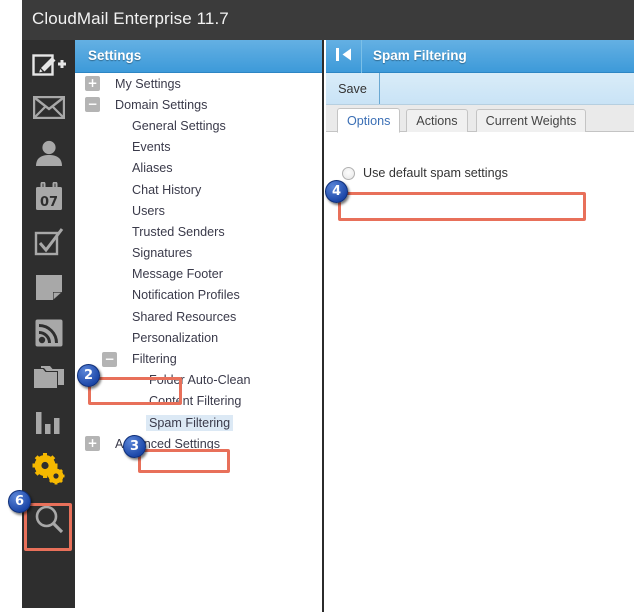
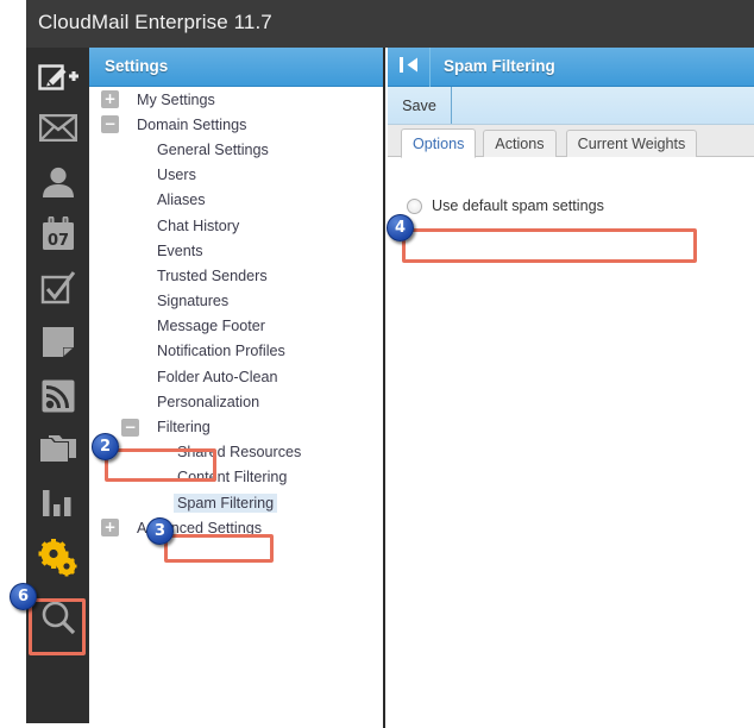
  CloudMail Enterprise 11.7
  07
  Settings
  +
  My Settings
  −
  Domain Settings
  General Settings
- Events
+ Users
  Aliases
  Chat History
- Users
+ Events
  Trusted Senders
  Signatures
  Message Footer
  Notification Profiles
- Shared Resources
+ Folder Auto-Clean
  Personalization
  −
  Filtering
- Folder Auto-Clean
+ Shared Resources
  Content Filtering
  Spam Filtering
  +
  Anced Settings
  Spam Filtering
  Save
  Options
  Actions
  Current Weights
  Use default spam settings
  6
  2
  3
  4
